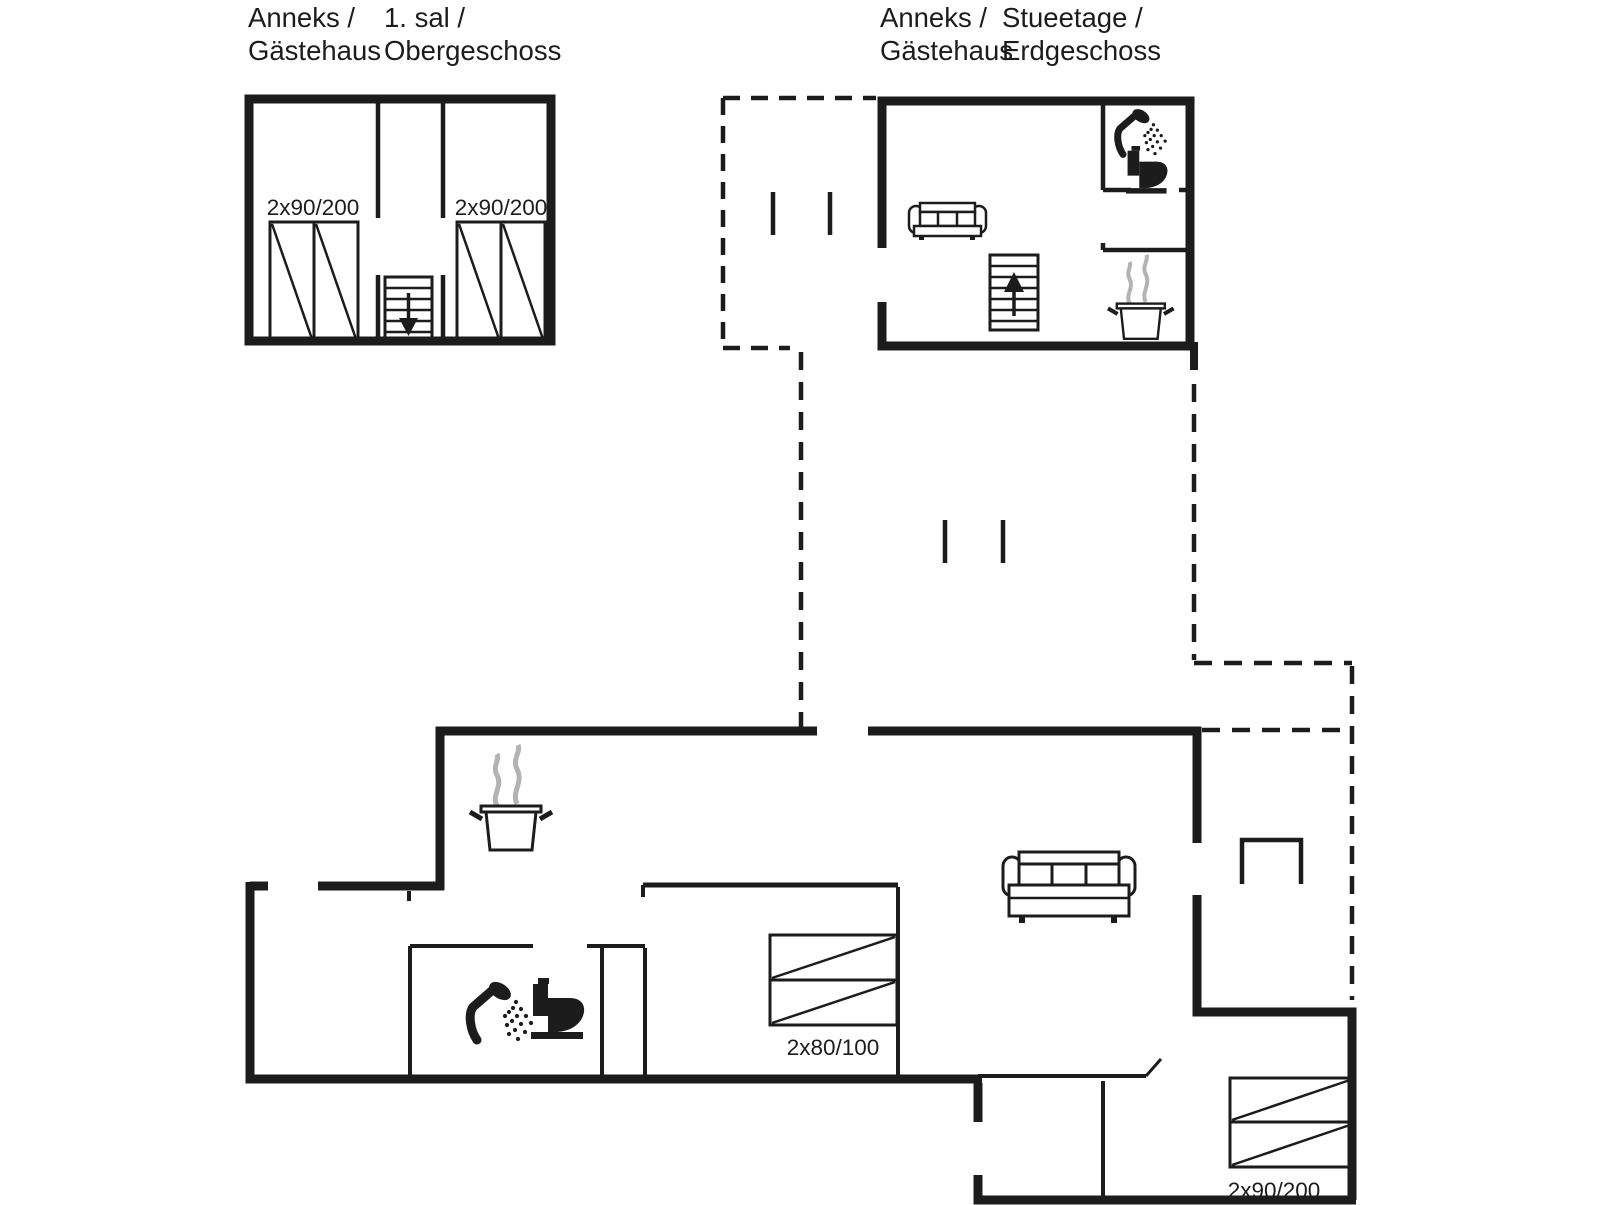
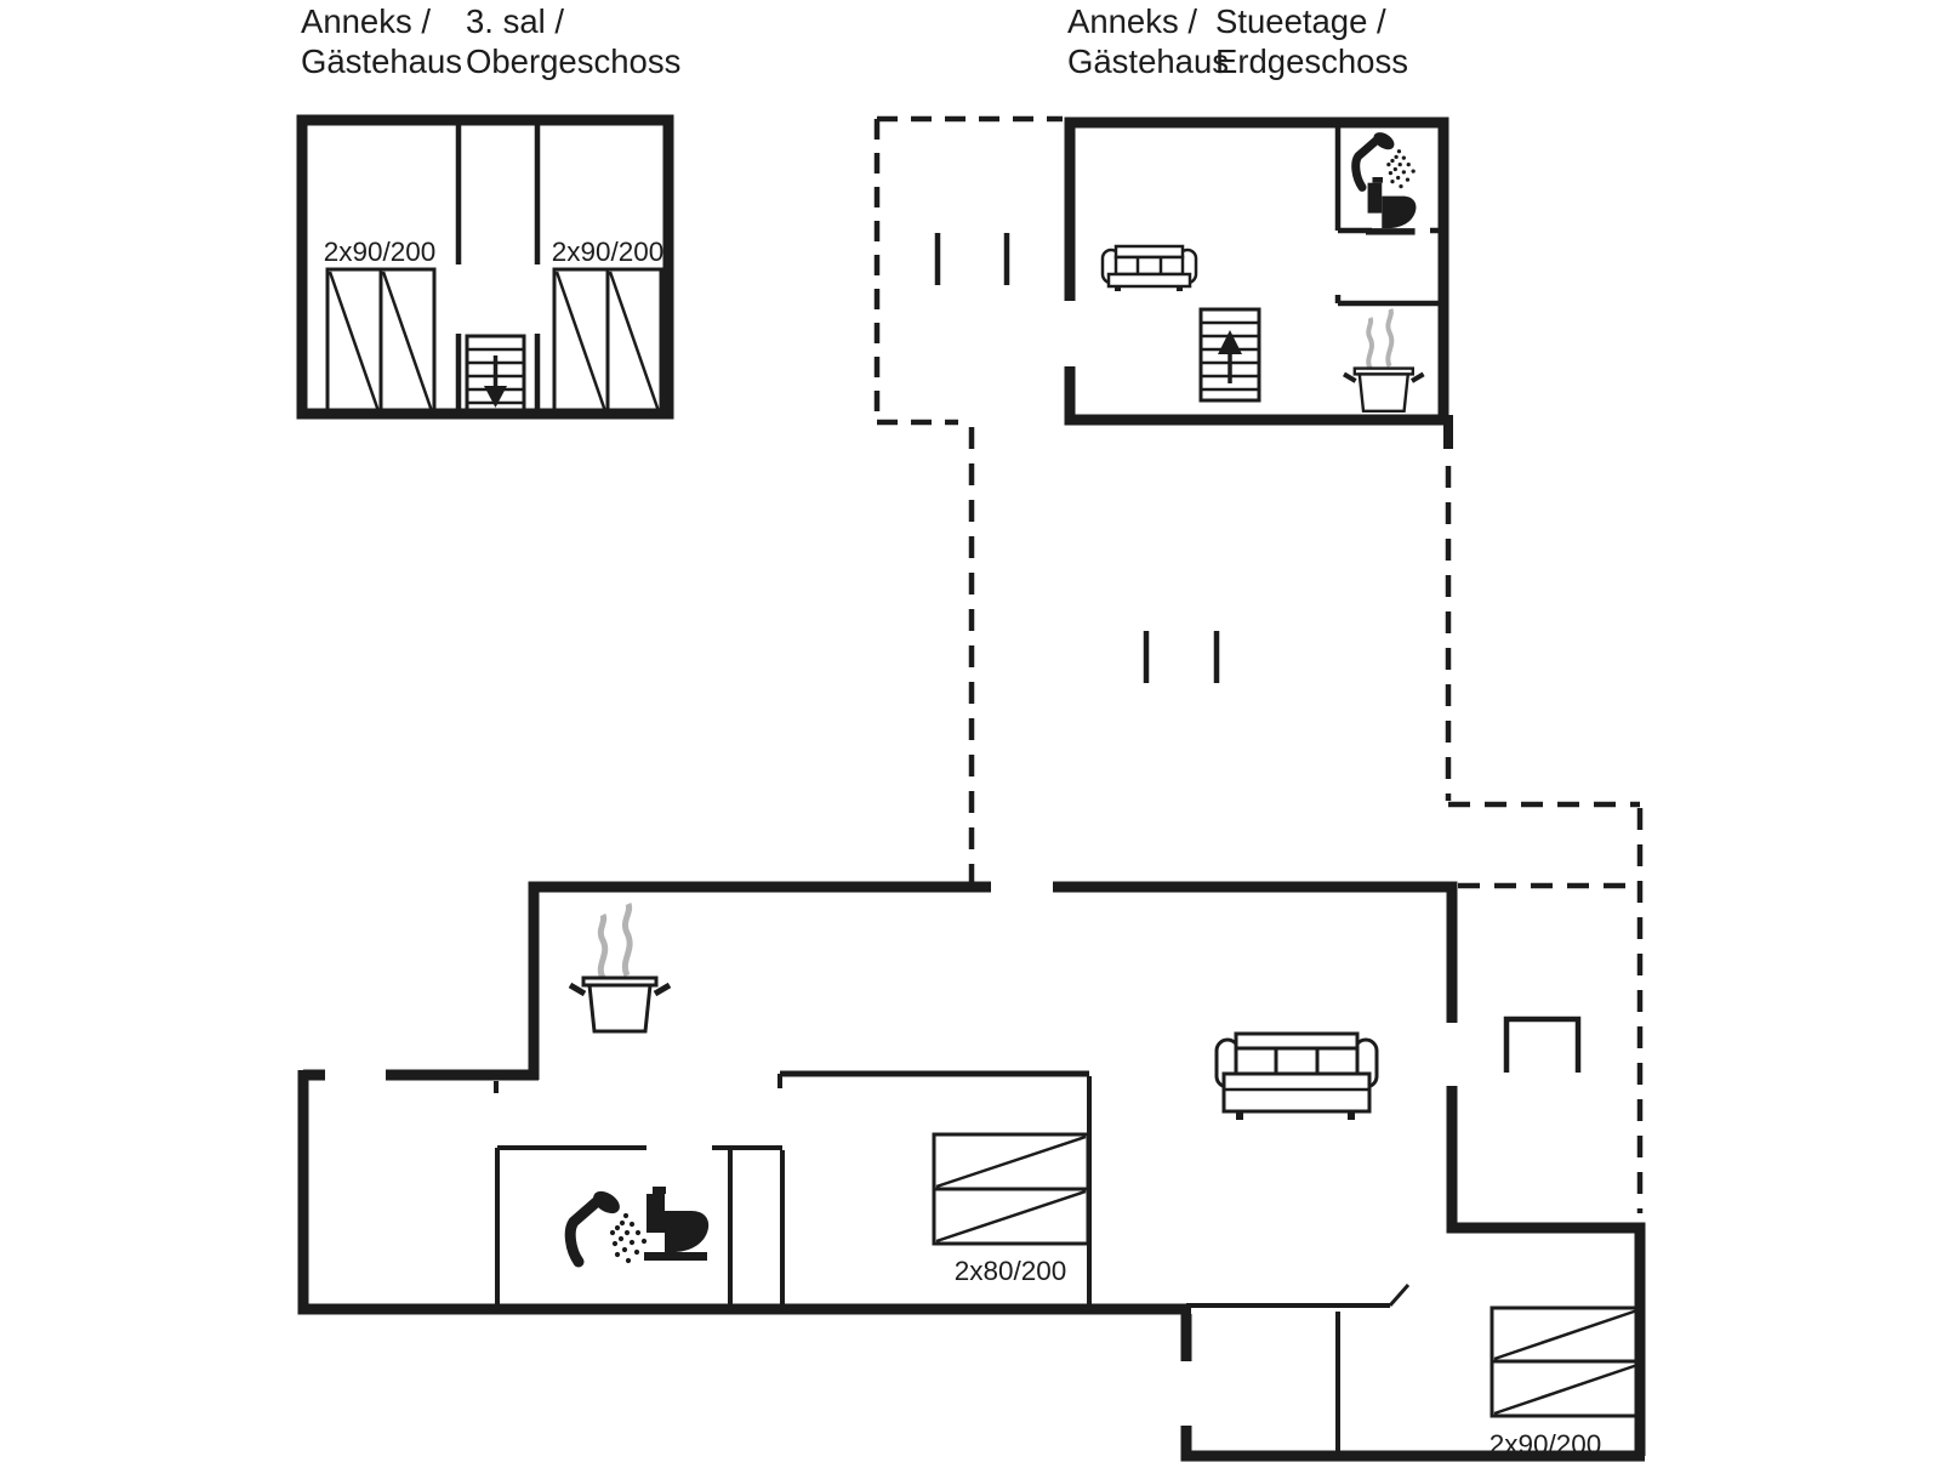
  Anneks /
  Gästehaus
- 1. sal /
+ 3. sal /
  Obergeschoss
  Anneks /
  Gästehaus
  Stueetage /
  Erdgeschoss
  2x90/200
  2x90/200
- 2x80/100
+ 2x80/200
  2x90/200
